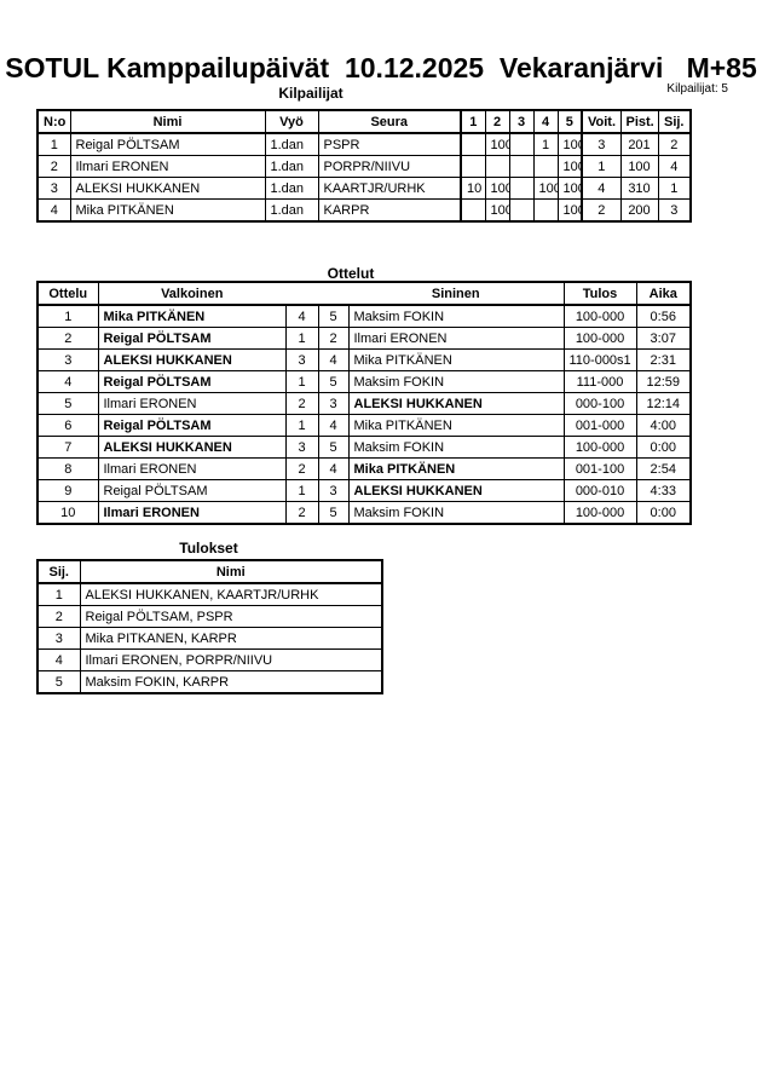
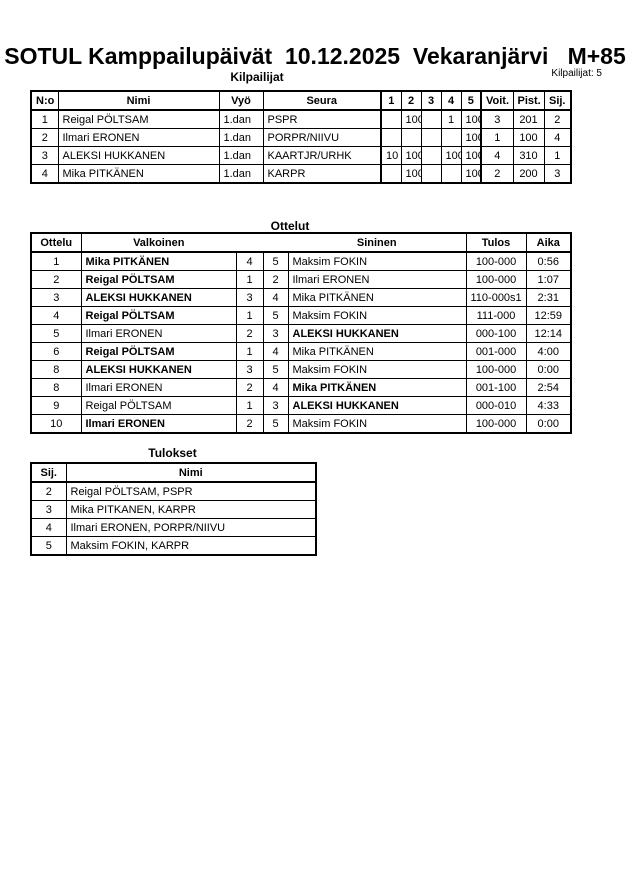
  SOTUL Kamppailupäivät 10.12.2025 Vekaranjärvi M+85
  Kilpailijat: 5
  Kilpailijat
  N:o	Nimi	Vyö	Seura	1	2	3	4	5	Voit.	Pist.	Sij.
  1	Reigal PÖLTSAM	1.dan	PSPR		100		1	100	3	201	2
  2	Ilmari ERONEN	1.dan	PORPR/NIIVU					100	1	100	4
  3	ALEKSI HUKKANEN	1.dan	KAARTJR/URHK	10	100		100	100	4	310	1
  4	Mika PITKÄNEN	1.dan	KARPR		100			100	2	200	3
  Ottelut
  Ottelu	Valkoinen		Sininen	Tulos	Aika
  1	Mika PITKÄNEN	4	5	Maksim FOKIN	100-000	0:56
- 2	Reigal PÖLTSAM	1	2	Ilmari ERONEN	100-000	3:07
+ 2	Reigal PÖLTSAM	1	2	Ilmari ERONEN	100-000	1:07
  3	ALEKSI HUKKANEN	3	4	Mika PITKÄNEN	110-000s1	2:31
  4	Reigal PÖLTSAM	1	5	Maksim FOKIN	111-000	12:59
  5	Ilmari ERONEN	2	3	ALEKSI HUKKANEN	000-100	12:14
  6	Reigal PÖLTSAM	1	4	Mika PITKÄNEN	001-000	4:00
- 7	ALEKSI HUKKANEN	3	5	Maksim FOKIN	100-000	0:00
+ 8	ALEKSI HUKKANEN	3	5	Maksim FOKIN	100-000	0:00
  8	Ilmari ERONEN	2	4	Mika PITKÄNEN	001-100	2:54
  9	Reigal PÖLTSAM	1	3	ALEKSI HUKKANEN	000-010	4:33
  10	Ilmari ERONEN	2	5	Maksim FOKIN	100-000	0:00
  Tulokset
  Sij.	Nimi
- 1	ALEKSI HUKKANEN, KAARTJR/URHK
  2	Reigal PÖLTSAM, PSPR
  3	Mika PITKANEN, KARPR
  4	Ilmari ERONEN, PORPR/NIIVU
  5	Maksim FOKIN, KARPR
